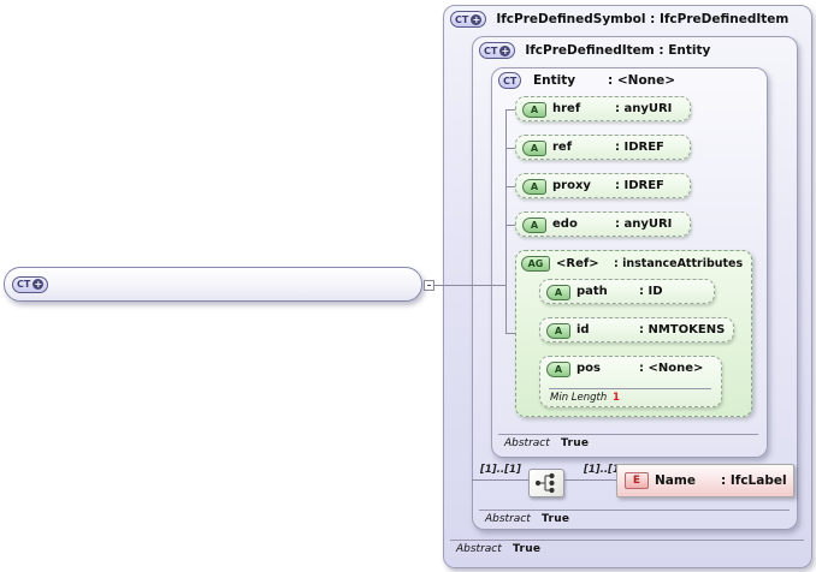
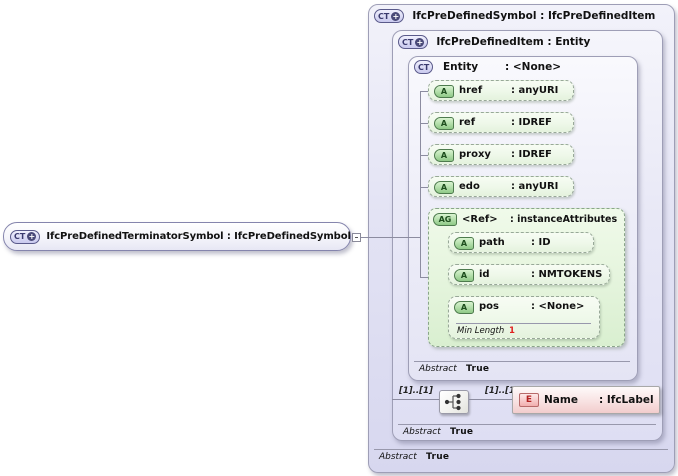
  CT
  +
+ IfcPreDefinedTerminatorSymbol : IfcPreDefinedSymbol
  CT
  +
  IfcPreDefinedSymbol : IfcPreDefinedItem
  CT
  +
  IfcPreDefinedItem : Entity
  CT
  Entity
  : <None>
  A
  href
  : anyURI
  A
  ref
  : IDREF
  A
  proxy
  : IDREF
  A
  edo
  : anyURI
  AG
  <Ref>
  : instanceAttributes
  A
  path
  : ID
  A
  id
  : NMTOKENS
  A
  pos
  : <None>
  Min Length
  1
  Abstract
  True
  Abstract
  True
  Abstract
  True
  [1]..[1]
  [1]..[
  E
  Name
  : IfcLabel
